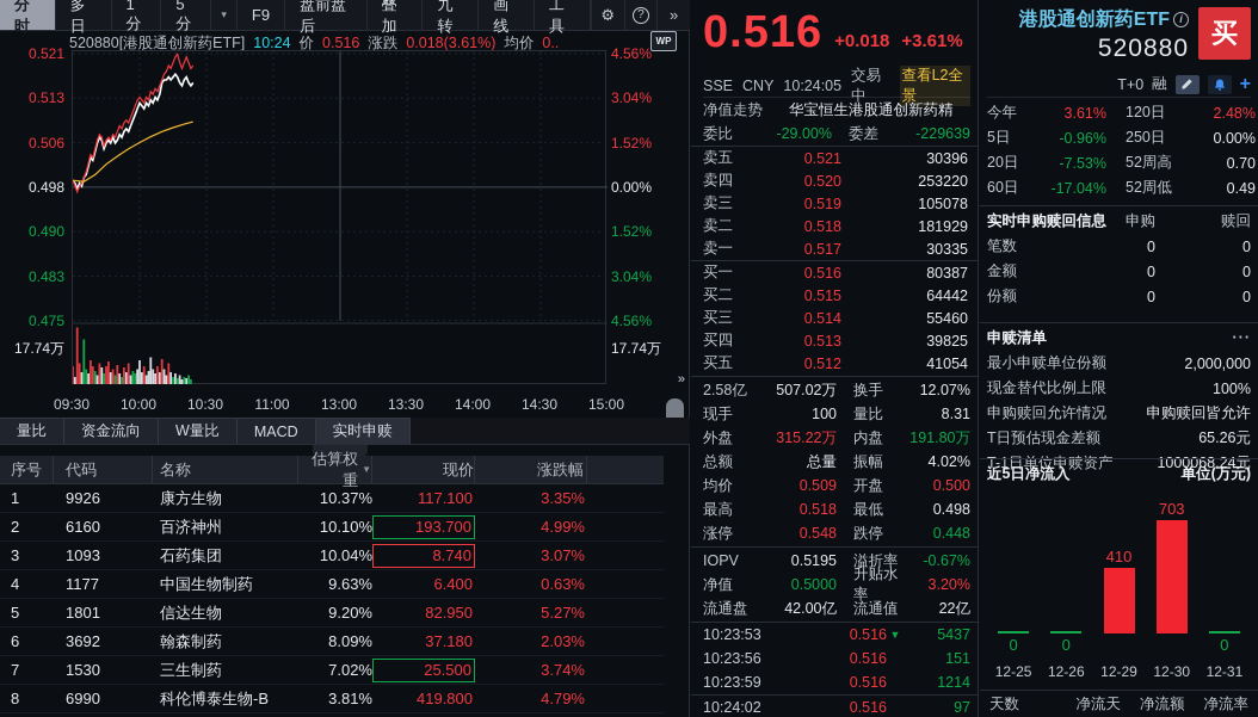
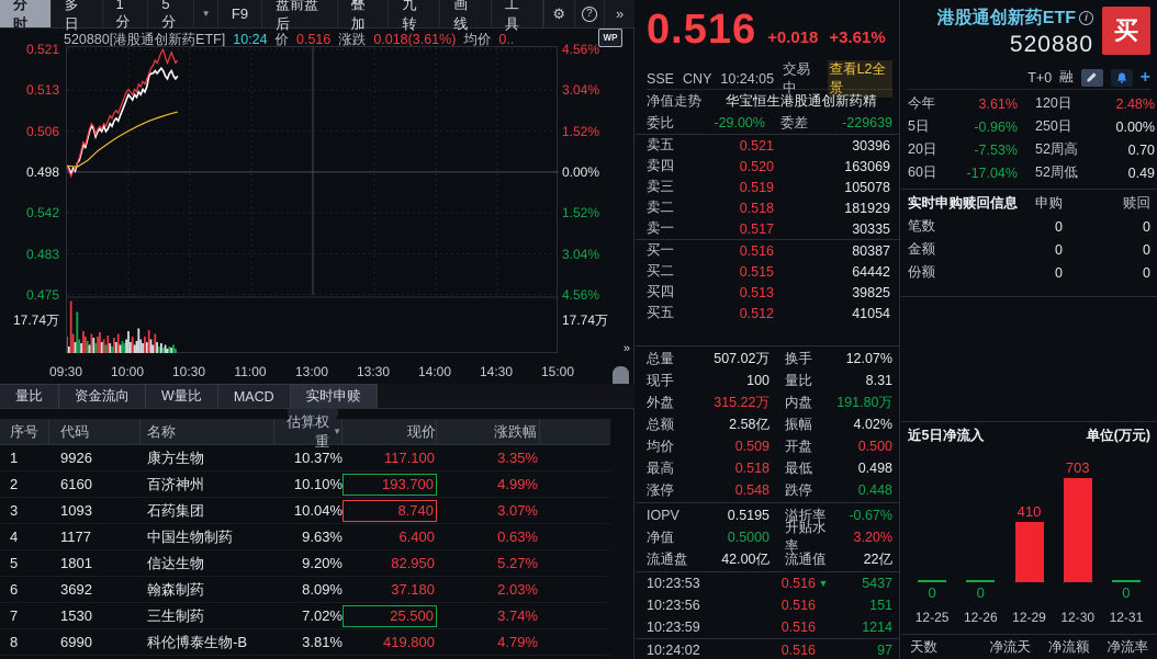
  分时
  多日
  1分
  5分
  ▾
  F9
  盘前盘后
  叠加
  九转
  画线
  工具
  ⚙
  ?
  »
  520880[港股通创新药ETF]
  10:24
  价
  0.516
  涨跌
  0.018(3.61%)
  均价
  0..
  WP
  0.521
  0.513
  0.506
  0.498
- 0.490
+ 0.542
  0.483
  0.475
  4.56%
  3.04%
  1.52%
  0.00%
  1.52%
  3.04%
  4.56%
  17.74万
  17.74万
  09:30
  10:00
  10:30
  11:00
  13:00
  13:30
  14:00
  14:30
  15:00
  »
  量比
  资金流向
  W量比
  MACD
  实时申赎
  序号
  代码
  名称
  估算权重
  ▼
  现价
  涨跌幅
  1
  9926
  康方生物
  10.37%
  117.100
  3.35%
  2
  6160
  百济神州
  10.10%
  193.700
  4.99%
  3
  1093
  石药集团
  10.04%
  8.740
  3.07%
  4
  1177
  中国生物制药
  9.63%
  6.400
  0.63%
  5
  1801
  信达生物
  9.20%
  82.950
  5.27%
  6
  3692
  翰森制药
  8.09%
  37.180
  2.03%
  7
  1530
  三生制药
  7.02%
  25.500
  3.74%
  8
  6990
  科伦博泰生物-B
  3.81%
  419.800
  4.79%
  0.516
  +0.018
  +3.61%
  SSE
  CNY
  10:24:05
  交易中
  查看L2全景
  净值走势
  华宝恒生港股通创新药精
  委比
  -29.00%
  委差
  -229639
  卖五
  0.521
  30396
  卖四
  0.520
- 253220
+ 163069
  卖三
  0.519
  105078
  卖二
  0.518
  181929
  卖一
  0.517
  30335
  买一
  0.516
  80387
  买二
  0.515
  64442
- 买三
- 0.514
- 55460
  买四
  0.513
  39825
  买五
  0.512
  41054
- 2.58亿
+ 总量
  507.02万
  换手
  12.07%
  现手
  100
  量比
  8.31
  外盘
  315.22万
  内盘
  191.80万
  总额
- 总量
+ 2.58亿
  振幅
  4.02%
  均价
  0.509
  开盘
  0.500
  最高
  0.518
  最低
  0.498
  涨停
  0.548
  跌停
  0.448
  IOPV
  0.5195
  溢折率
  -0.67%
  净值
  0.5000
  升贴水率
  3.20%
  流通盘
  42.00亿
  流通值
  22亿
  10:23:53
  0.516
  ▼
  5437
  10:23:56
  0.516
  151
  10:23:59
  0.516
  1214
  10:24:02
  0.516
  97
  港股通创新药ETF i
  520880
  买
  T+0
  融
  +
  今年
  3.61%
  120日
  2.48%
  5日
  -0.96%
  250日
  0.00%
  20日
  -7.53%
  52周高
  0.70
  60日
  -17.04%
  52周低
  0.49
  实时申购赎回信息
  申购
  赎回
  笔数
  0
  0
  金额
  0
  0
  份额
  0
  0
- 申赎清单
- ···
- 最小申赎单位份额
- 2,000,000
- 现金替代比例上限
- 100%
- 申购赎回允许情况
- 申购赎回皆允许
- T日预估现金差额
- 65.26元
- T-1日单位申赎资产
- 1000068.24元
  近5日净流入
  单位(万元)
  0
  0
  410
  703
  0
  12-25
  12-26
  12-29
  12-30
  12-31
  天数
  净流天
  净流额
  净流率
